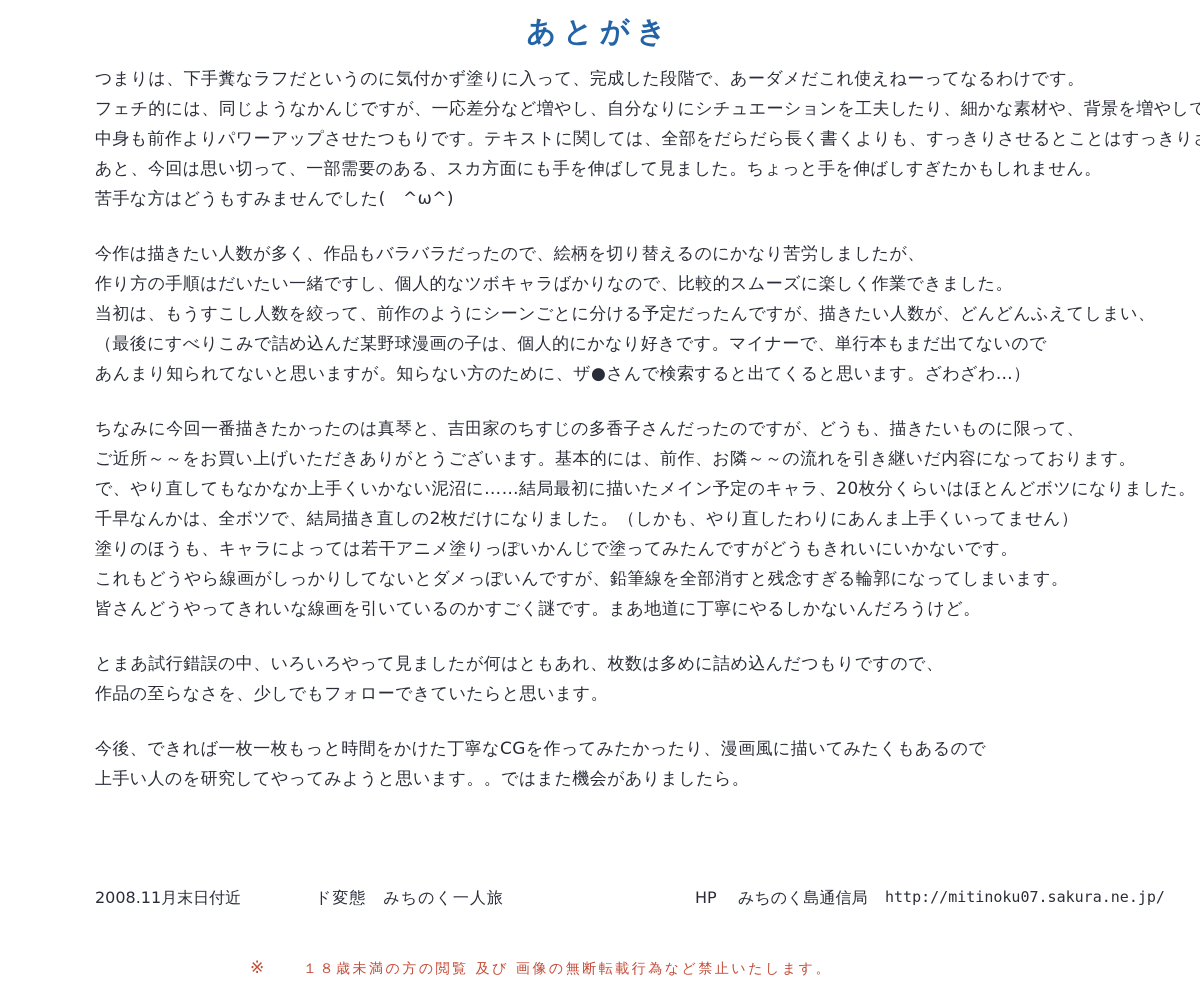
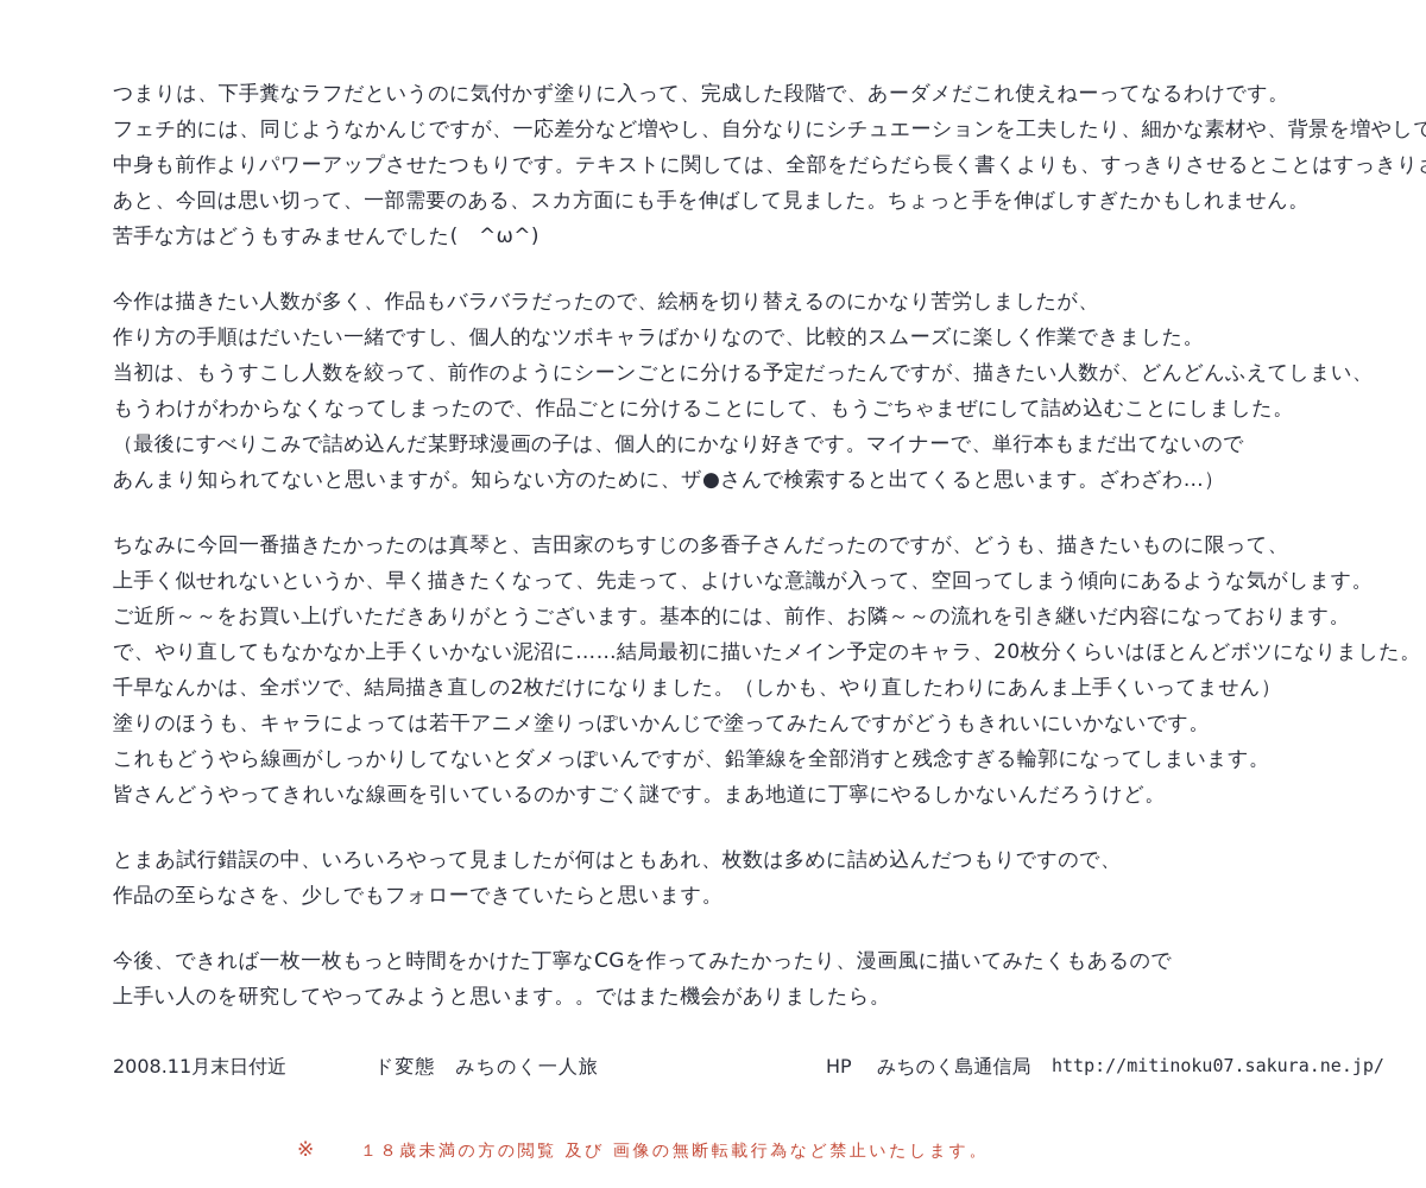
- あとがき
  つまりは、下手糞なラフだというのに気付かず塗りに入って、完成した段階で、あーダメだこれ使えねーってなるわけです。
  フェチ的には、同じようなかんじですが、一応差分など増やし、自分なりにシチュエーションを工夫したり、細かな素材や、背景を増やして
  中身も前作よりパワーアップさせたつもりです。テキストに関しては、全部をだらだら長く書くよりも、すっきりさせるとことはすっきり
  あと、今回は思い切って、一部需要のある、スカ方面にも手を伸ばして見ました。ちょっと手を伸ばしすぎたかもしれません。
  苦手な方はどうもすみませんでした( ^ω^)
  今作は描きたい人数が多く、作品もバラバラだったので、絵柄を切り替えるのにかなり苦労しましたが、
  作り方の手順はだいたい一緒ですし、個人的なツボキャラばかりなので、比較的スムーズに楽しく作業できました。
  当初は、もうすこし人数を絞って、前作のようにシーンごとに分ける予定だったんですが、描きたい人数が、どんどんふえてしまい、
+ もうわけがわからなくなってしまったので、作品ごとに分けることにして、もうごちゃまぜにして詰め込むことにしました。
  （最後にすべりこみで詰め込んだ某野球漫画の子は、個人的にかなり好きです。マイナーで、単行本もまだ出てないので
  あんまり知られてないと思いますが。知らない方のために、ザ●さんで検索すると出てくると思います。ざわざわ…）
  ちなみに今回一番描きたかったのは真琴と、吉田家のちすじの多香子さんだったのですが、どうも、描きたいものに限って、
+ 上手く似せれないというか、早く描きたくなって、先走って、よけいな意識が入って、空回ってしまう傾向にあるような気がします。
  ご近所～～をお買い上げいただきありがとうございます。基本的には、前作、お隣～～の流れを引き継いだ内容になっております。
  で、やり直してもなかなか上手くいかない泥沼に……結局最初に描いたメイン予定のキャラ、20枚分くらいはほとんどボツになりました。
  千早なんかは、全ボツで、結局描き直しの2枚だけになりました。（しかも、やり直したわりにあんま上手くいってません）
  塗りのほうも、キャラによっては若干アニメ塗りっぽいかんじで塗ってみたんですがどうもきれいにいかないです。
  これもどうやら線画がしっかりしてないとダメっぽいんですが、鉛筆線を全部消すと残念すぎる輪郭になってしまいます。
  皆さんどうやってきれいな線画を引いているのかすごく謎です。まあ地道に丁寧にやるしかないんだろうけど。
  とまあ試行錯誤の中、いろいろやって見ましたが何はともあれ、枚数は多めに詰め込んだつもりですので、
  作品の至らなさを、少しでもフォローできていたらと思います。
  今後、できれば一枚一枚もっと時間をかけた丁寧なCGを作ってみたかったり、漫画風に描いてみたくもあるので
  上手い人のを研究してやってみようと思います。。ではまた機会がありましたら。
  2008.11月末日付近
  ド変態 みちのく一人旅
  HP
  みちのく島通信局
  http://mitinoku07.sakura.ne.jp/
  ※
  １８歳未満の方の閲覧 及び 画像の無断転載行為など禁止いたします。
